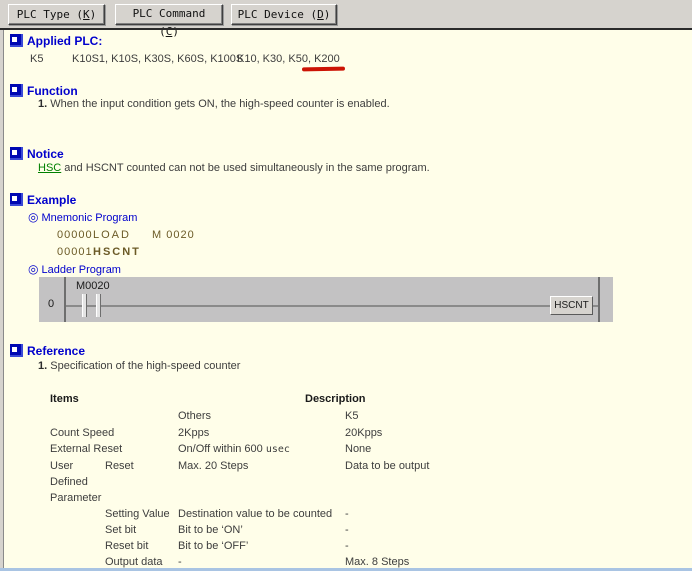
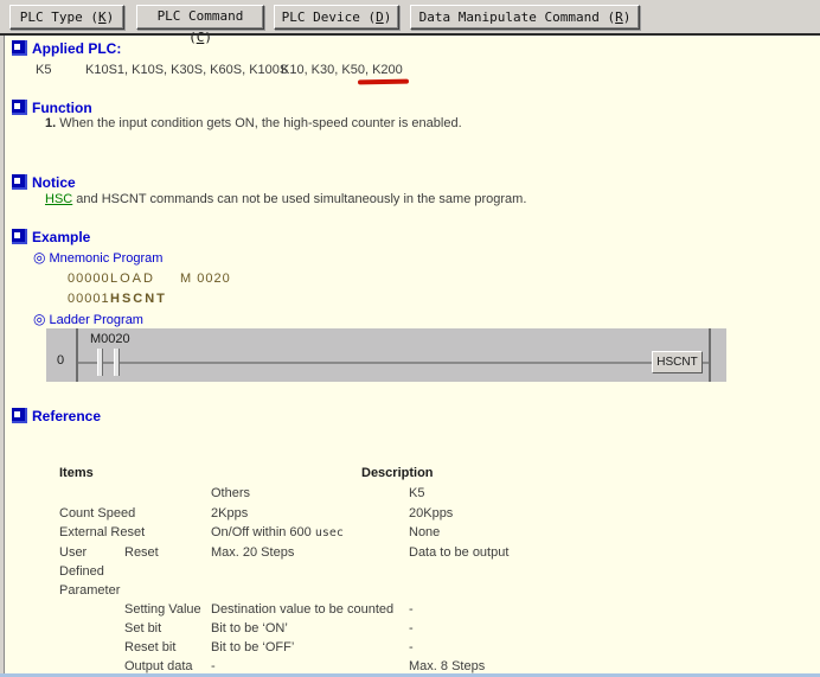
  PLC Type (K)
  PLC Command (C)
  PLC Device (D)
+ Data Manipulate Command (R)
  Applied PLC:
  K5
  K10S1, K10S, K30S, K60S, K100S
  K10, K30, K50, K200
  Function
  1. When the input condition gets ON, the high-speed counter is enabled.
  Notice
- HSC and HSCNT counted can not be used simultaneously in the same program.
+ HSC and HSCNT commands can not be used simultaneously in the same program.
  Example
  ◎ Mnemonic Program
  00000
  LOAD
  M 0020
  00001
  HSCNT
  ◎ Ladder Program
  0
  M0020
  HSCNT
  Reference
- 1. Specification of the high-speed counter
  Items
  Description
  Others
  K5
  Count Speed
  2Kpps
  20Kpps
  External Reset
  On/Off within 600 usec
  None
  User
  Reset
  Max. 20 Steps
  Data to be output
  Defined
  Parameter
  Setting Value
  Destination value to be counted
  -
  Set bit
  Bit to be ‘ON’
  -
  Reset bit
  Bit to be ‘OFF’
  -
  Output data
  -
  Max. 8 Steps
